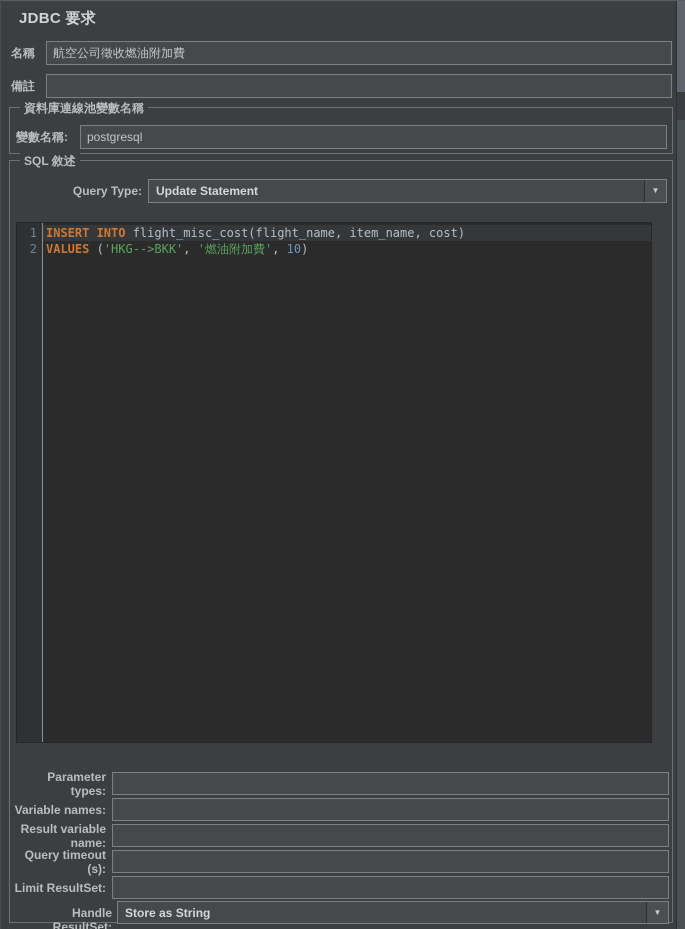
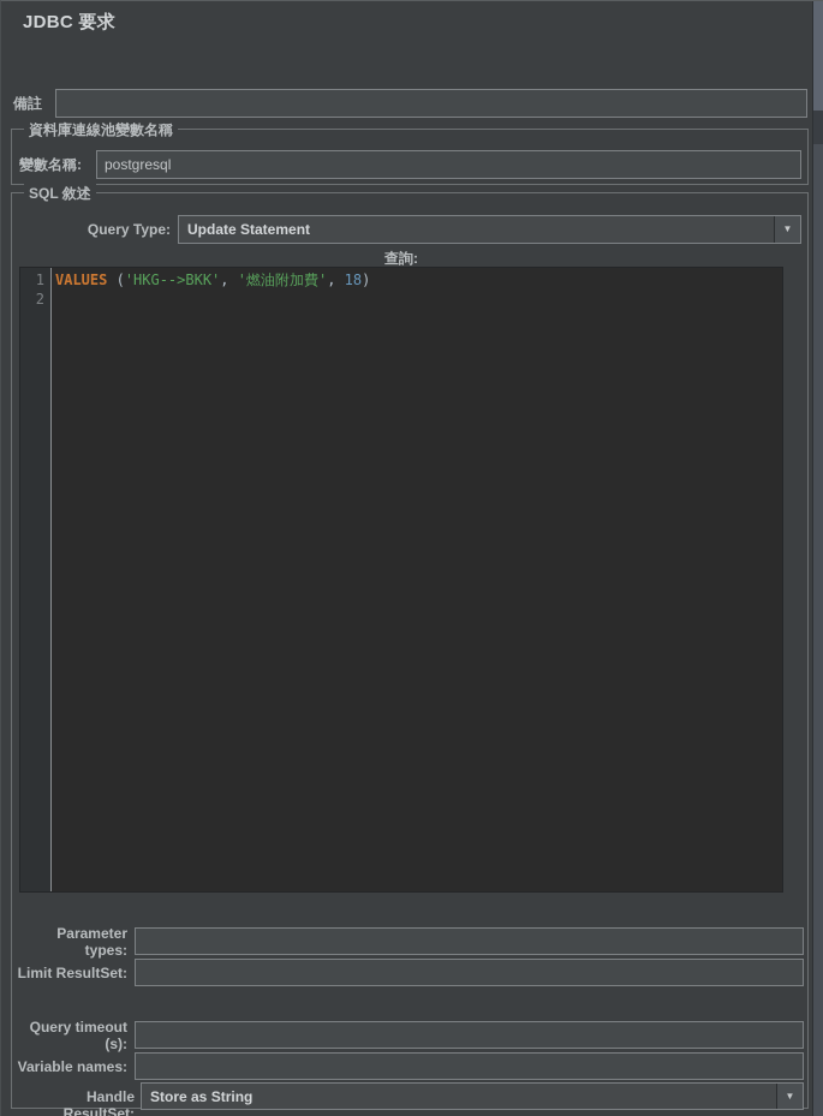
  JDBC 要求
- 名稱
- 航空公司徵收燃油附加費
  備註
  資料庫連線池變數名稱
  變數名稱:
  postgresql
  SQL 敘述
  Query Type:
  Update Statement
  ▼
+ 查詢:
  1
  2
- INSERT INTO flight_misc_cost(flight_name, item_name, cost)
- VALUES ('HKG-->BKK', '燃油附加費', 10)
+ VALUES ('HKG-->BKK', '燃油附加費', 18)
  Parameter types:
- Variable names:
+ Limit ResultSet:
- Result variable name:
  Query timeout (s):
- Limit ResultSet:
+ Variable names:
  Handle ResultSet:
  Store as String
  ▼
